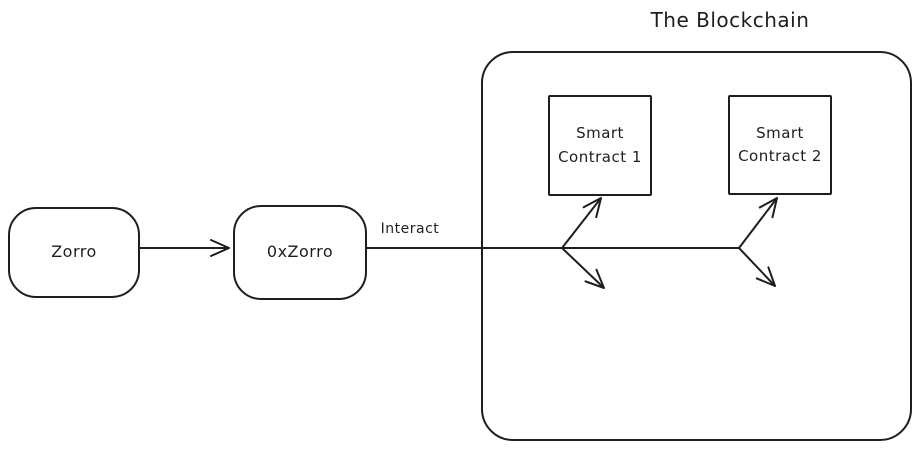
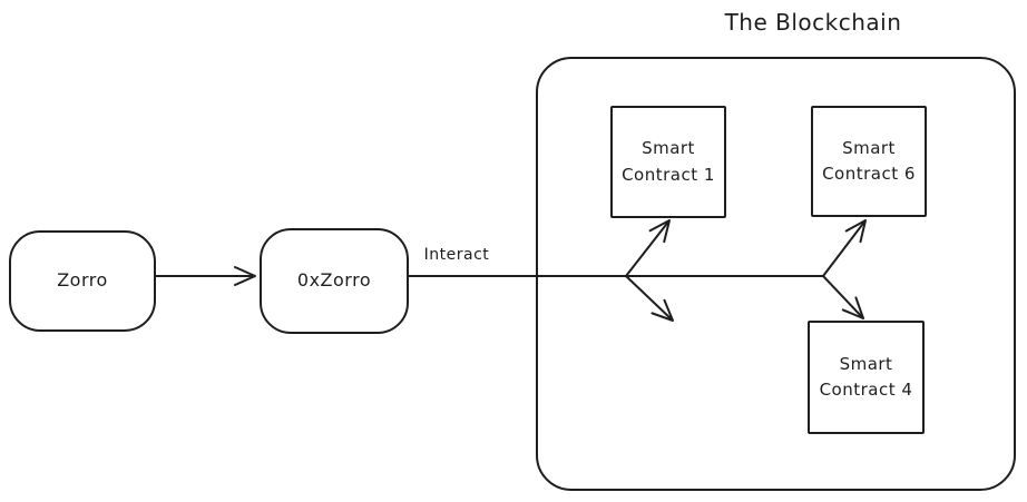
  The Blockchain
  Interact
  Zorro
  0xZorro
  Smart Contract 1
- Smart Contract 2
+ Smart Contract 6
+ Smart Contract 4
